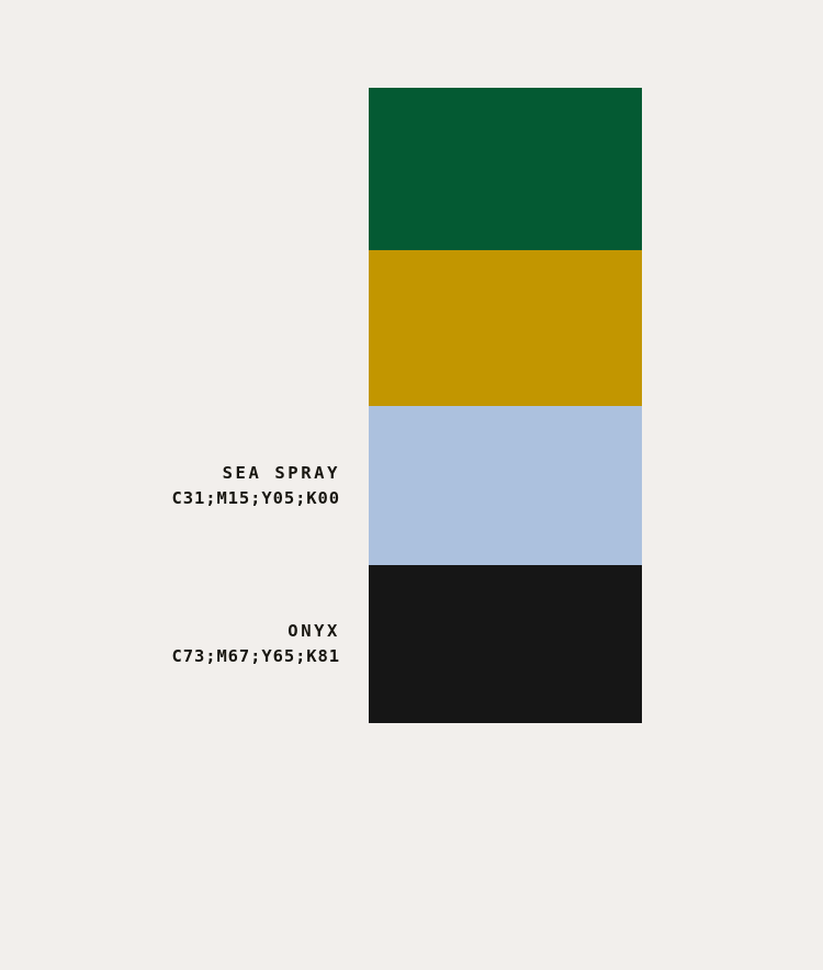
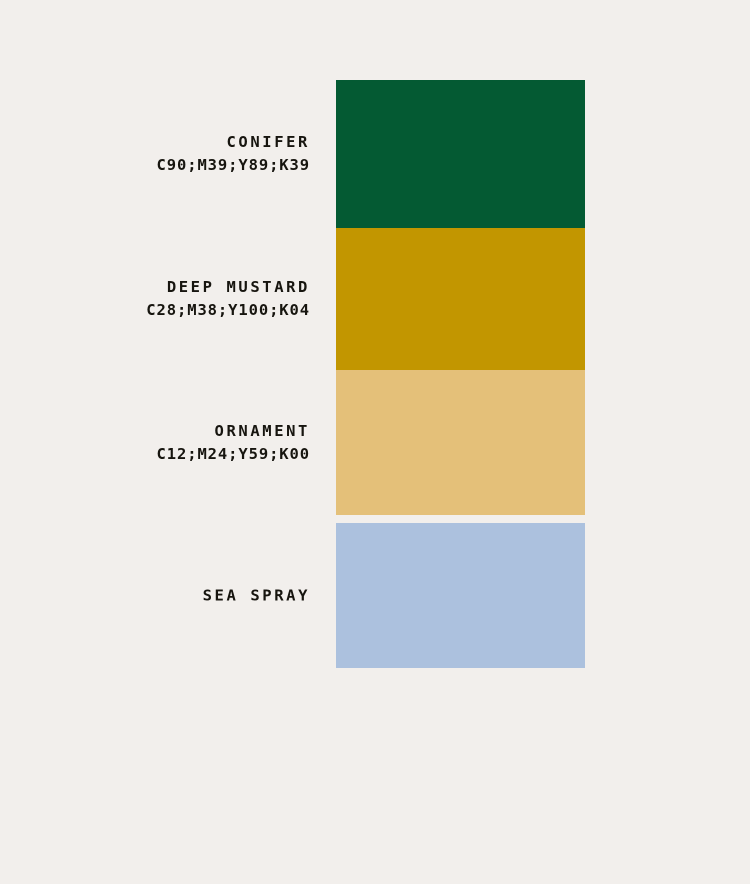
+ CONIFER
+ C90;M39;Y89;K39
+ DEEP MUSTARD
+ C28;M38;Y100;K04
+ ORNAMENT
+ C12;M24;Y59;K00
  SEA SPRAY
- C31;M15;Y05;K00
- ONYX
- C73;M67;Y65;K81
